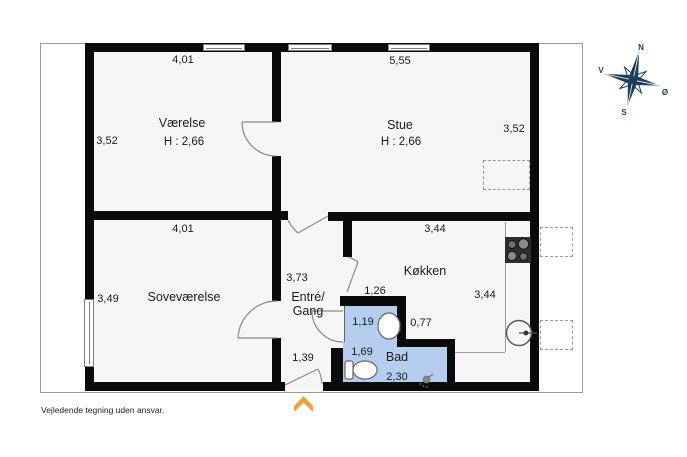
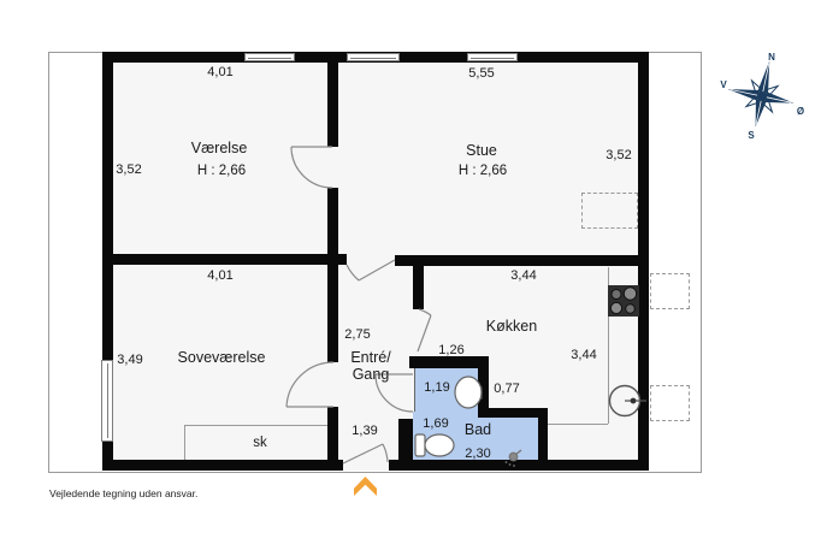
+ sk
  N
  S
  Ø
  V
  4,01
  5,55
  3,52
  Værelse
  H : 2,66
  Stue
  H : 2,66
  3,52
  4,01
  3,44
  3,49
  Soveværelse
- 3,73
+ 2,75
  Entré/
  Gang
  Køkken
  1,26
  3,44
  1,19
  0,77
  1,69
  Bad
  2,30
  1,39
  Vejledende tegning uden ansvar.
